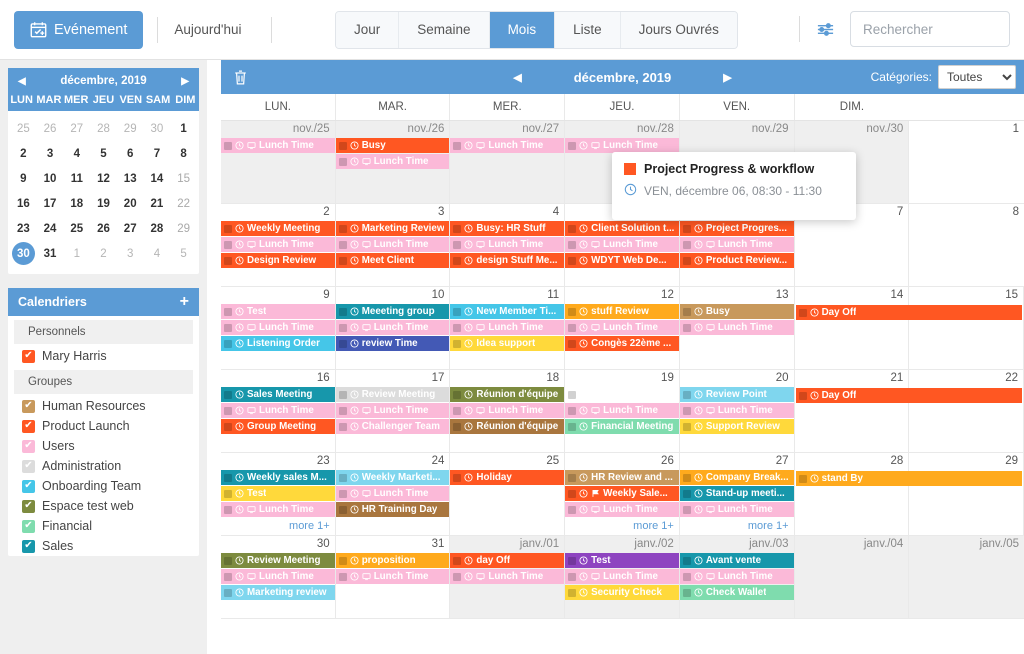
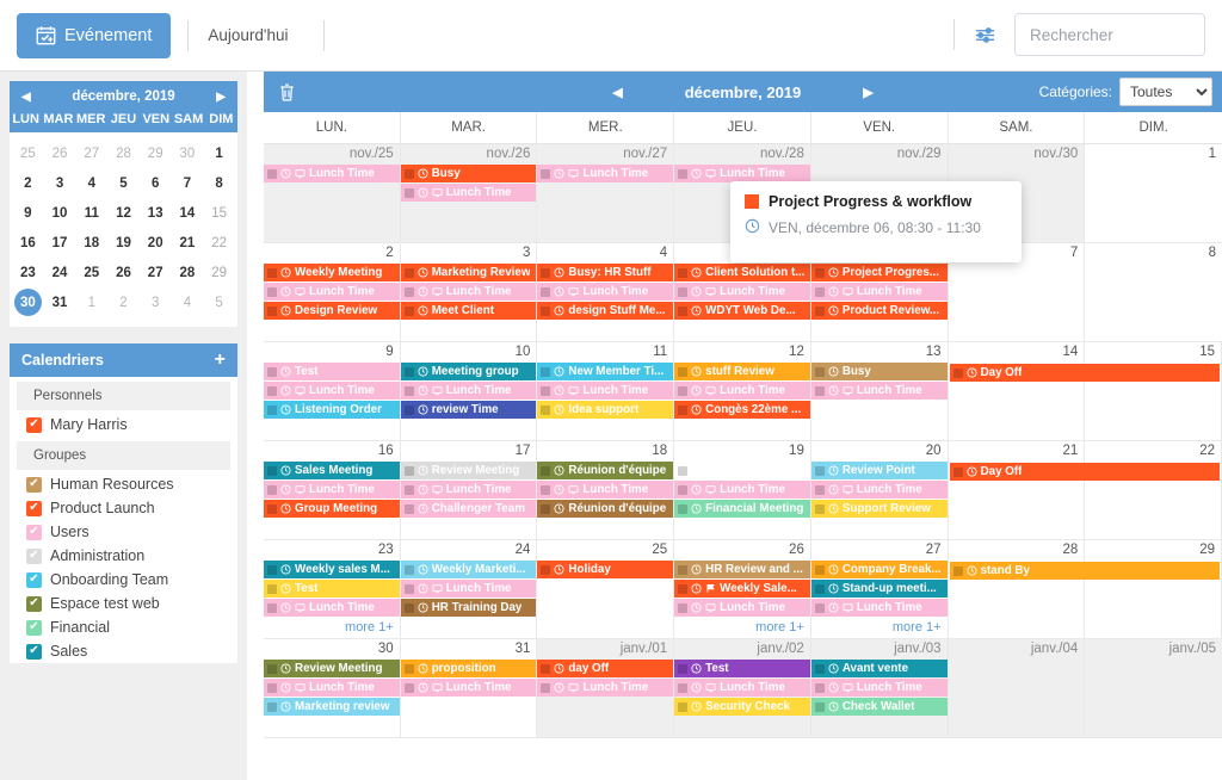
  Evénement
  Aujourd'hui
- Jour
- Semaine
- Mois
- Liste
- Jours Ouvrés
  Rechercher
  ◀
  décembre, 2019
  ▶
  LUN
  MAR
  MER
  JEU
  VEN
  SAM
  DIM
  25
  26
  27
  28
  29
  30
  1
  2
  3
  4
  5
  6
  7
  8
  9
  10
  11
  12
  13
  14
  15
  16
  17
  18
  19
  20
  21
  22
  23
  24
  25
  26
  27
  28
  29
  30
  31
  1
  2
  3
  4
  5
  Calendriers
  +
  Personnels
  ✔
  Mary Harris
  Groupes
  ✔
  Human Resources
  ✔
  Product Launch
  ✔
  Users
  ✔
  Administration
  ✔
  Onboarding Team
  ✔
  Espace test web
  ✔
  Financial
  ✔
  Sales
  ◀
  décembre, 2019
  ▶
  Catégories:
  Toutes
  LUN.
  MAR.
  MER.
  JEU.
  VEN.
+ SAM.
  DIM.
  nov./25
  Lunch Time
  nov./26
  Busy
  Lunch Time
  nov./27
  Lunch Time
  nov./28
  Lunch Time
  nov./29
  nov./30
  1
  2
  Weekly Meeting
  Lunch Time
  Design Review
  3
  Marketing Review
  Lunch Time
  Meet Client
  4
  Busy: HR Stuff
  Lunch Time
  design Stuff Me...
  Client Solution t...
  Lunch Time
  WDYT Web De...
  Project Progres...
  Lunch Time
  Product Review...
  7
  8
  9
  Test
  Lunch Time
  Listening Order
  10
  Meeeting group
  Lunch Time
  review Time
  11
  New Member Ti...
  Lunch Time
  Idea support
  12
  stuff Review
  Lunch Time
  Congès 22ème ...
  13
  Busy
  Lunch Time
  14
  15
  Day Off
  16
  Sales Meeting
  Lunch Time
  Group Meeting
  17
  Review Meeting
  Lunch Time
  Challenger Team
  18
  Réunion d'équipe
  Lunch Time
  Réunion d'équipe
  19
  Lunch Time
  Financial Meeting
  20
  Review Point
  Lunch Time
  Support Review
  21
  22
  Day Off
  23
  Weekly sales M...
  Test
  Lunch Time
  more 1+
  24
  Weekly Marketi...
  Lunch Time
  HR Training Day
  25
  Holiday
  26
  HR Review and ...
  Weekly Sale...
  Lunch Time
  more 1+
  27
  Company Break...
  Stand-up meeti...
  Lunch Time
  more 1+
  28
  29
  stand By
  30
  Review Meeting
  Lunch Time
  Marketing review
  31
  proposition
  Lunch Time
  janv./01
  day Off
  Lunch Time
  janv./02
  Test
  Lunch Time
  Security Check
  janv./03
  Avant vente
  Lunch Time
  Check Wallet
  janv./04
  janv./05
  Project Progress & workflow
  VEN, décembre 06, 08:30 - 11:30
